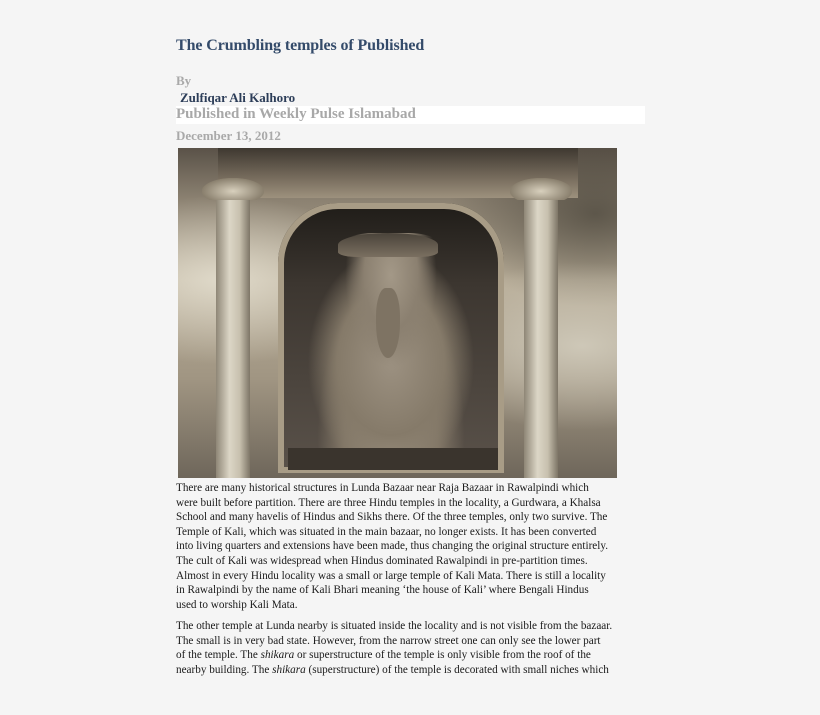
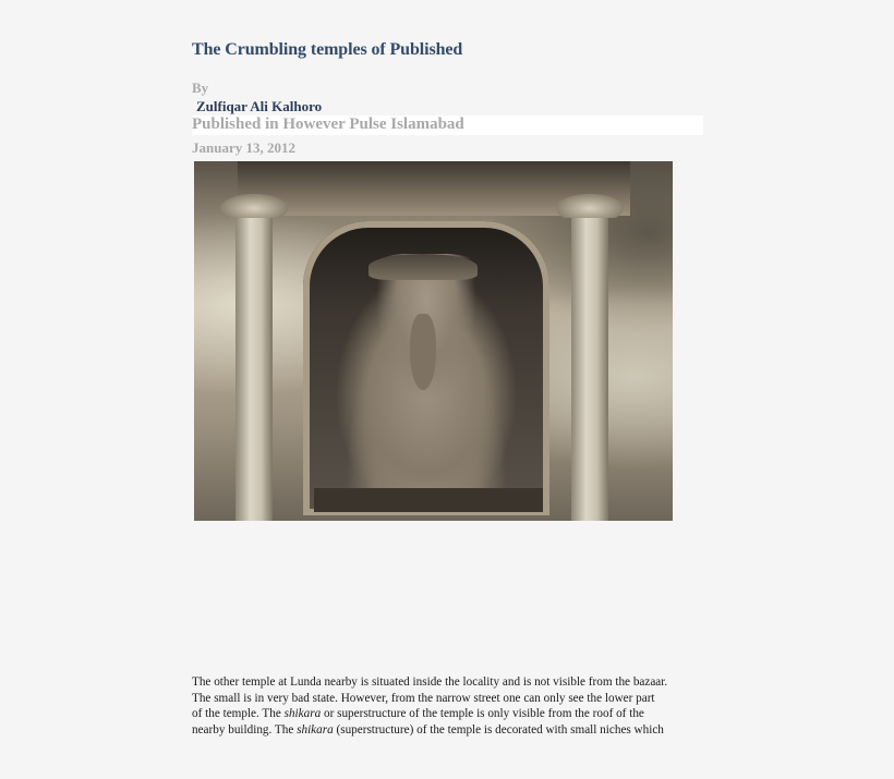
  The Crumbling temples of Published
  By
  Zulfiqar Ali Kalhoro
- Published in Weekly Pulse Islamabad
+ Published in However Pulse Islamabad
- December 13, 2012
+ January 13, 2012
- There are many historical structures in Lunda Bazaar near Raja Bazaar in Rawalpindi which
- were built before partition. There are three Hindu temples in the locality, a Gurdwara, a Khalsa
- School and many havelis of Hindus and Sikhs there. Of the three temples, only two survive. The
- Temple of Kali, which was situated in the main bazaar, no longer exists. It has been converted
- into living quarters and extensions have been made, thus changing the original structure entirely.
- The cult of Kali was widespread when Hindus dominated Rawalpindi in pre-partition times.
- Almost in every Hindu locality was a small or large temple of Kali Mata. There is still a locality
- in Rawalpindi by the name of Kali Bhari meaning ‘the house of Kali’ where Bengali Hindus
- used to worship Kali Mata.
  The other temple at Lunda nearby is situated inside the locality and is not visible from the bazaar.
  The small is in very bad state. However, from the narrow street one can only see the lower part
  of the temple. The shikara or superstructure of the temple is only visible from the roof of the
  nearby building. The shikara (superstructure) of the temple is decorated with small niches which
